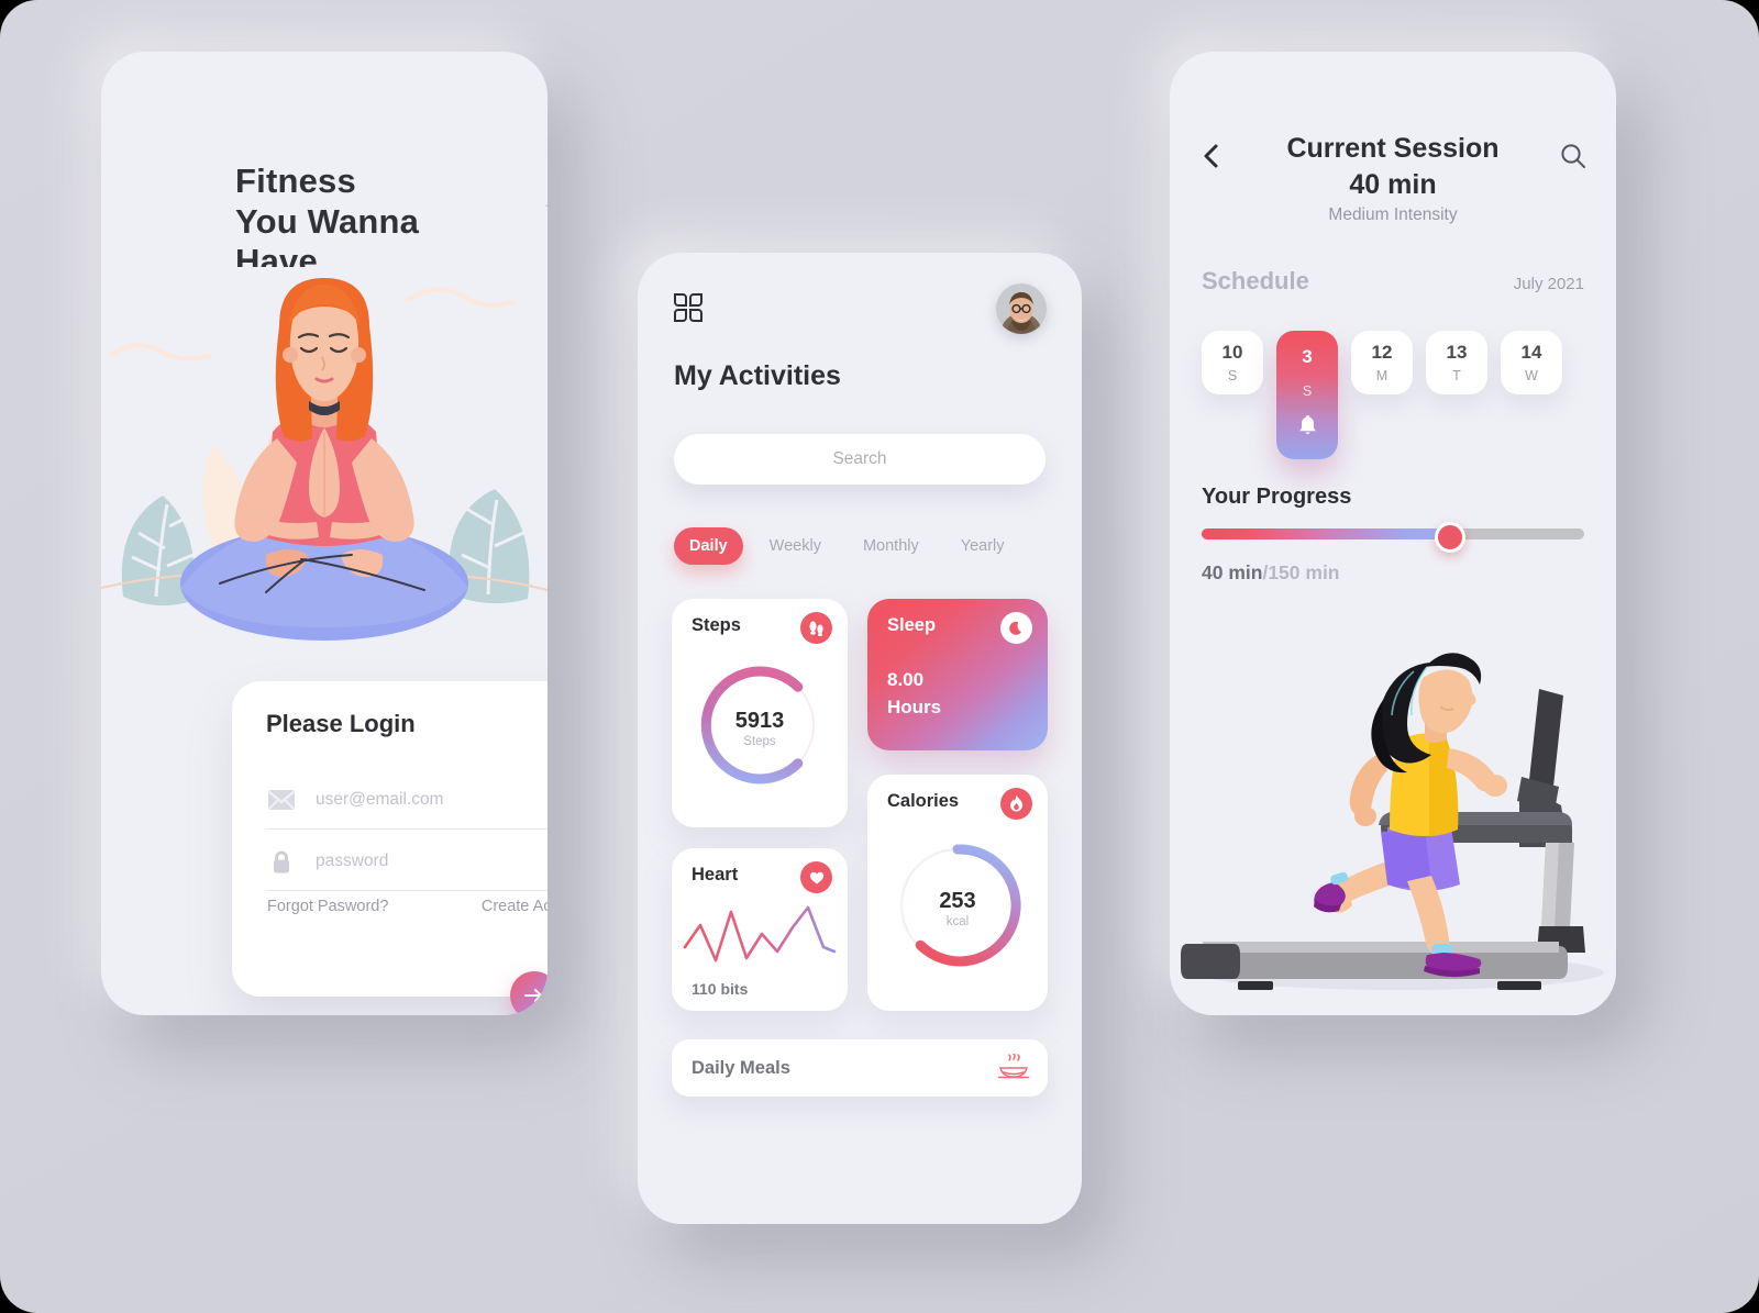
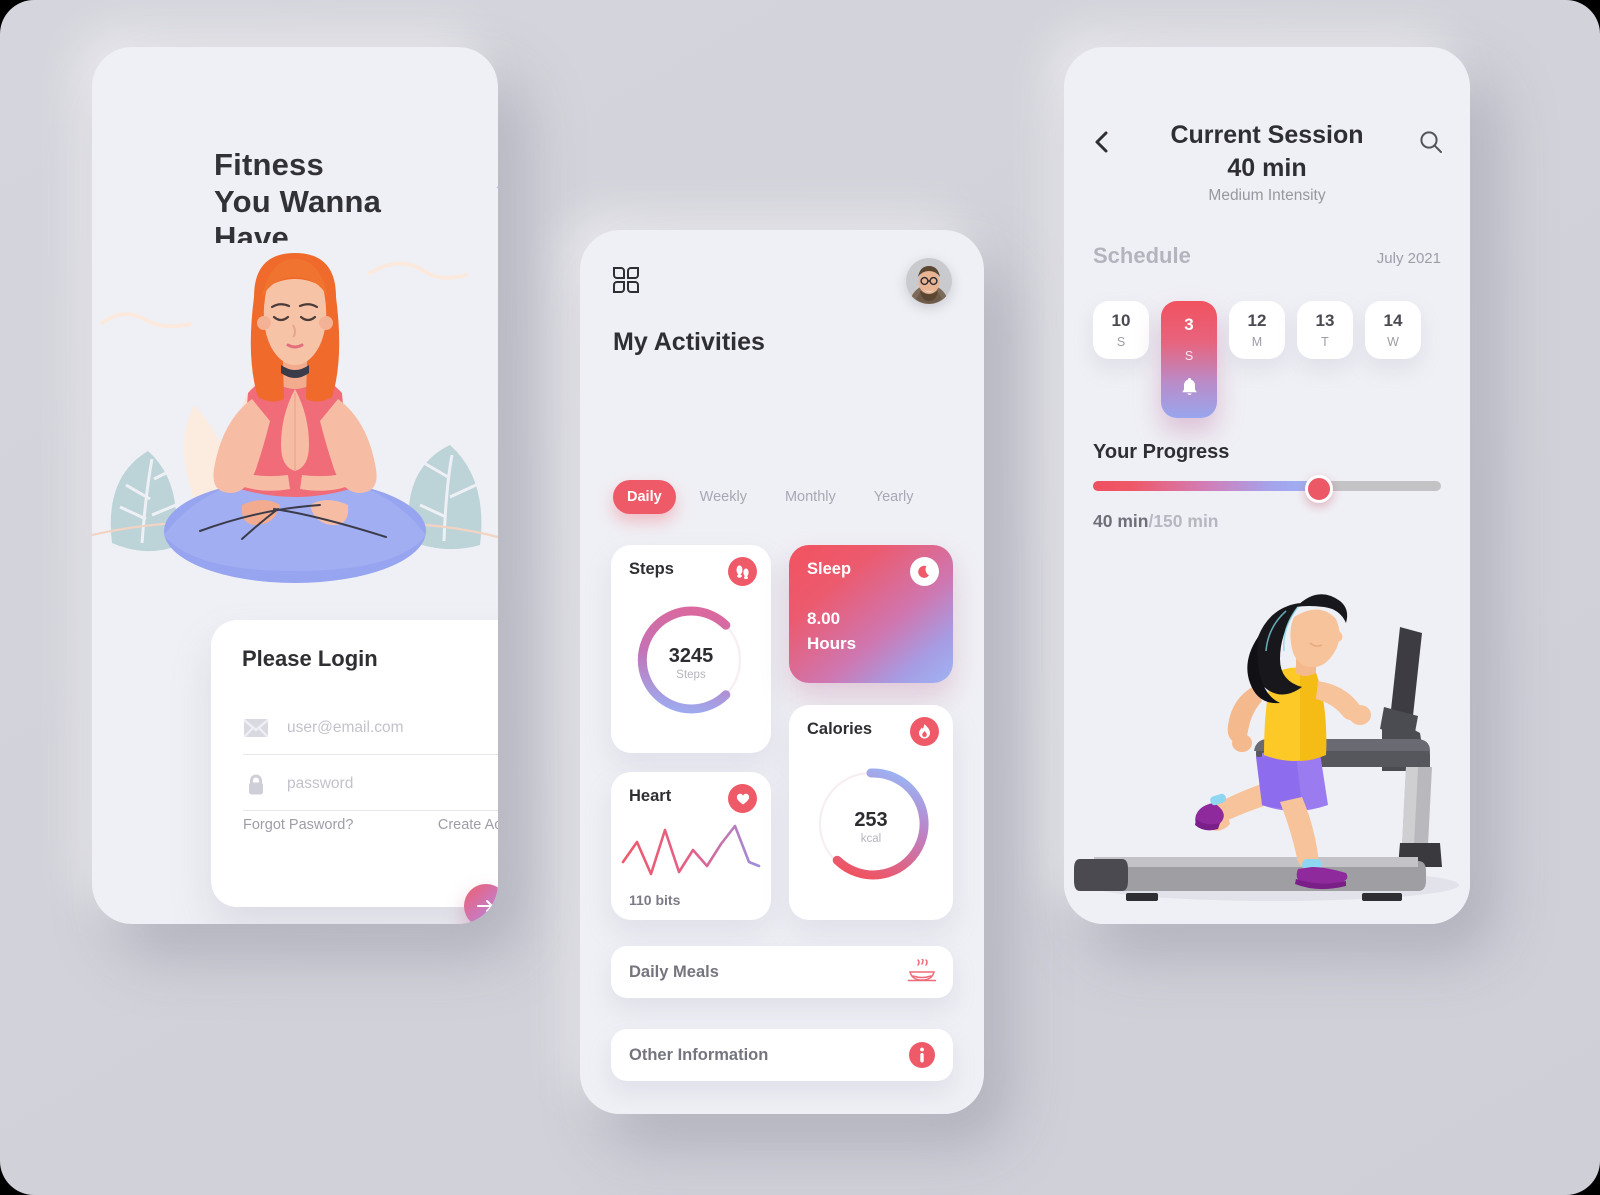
  Fitness
  You Wanna
  Have
  Please Login
  user@email.com
  password
  Forgot Pasword?
  My Activities
- Search
  Daily
  Weekly
  Monthly
  Yearly
  Steps
- 5913
+ 3245
  Steps
  Sleep
  8.00
  Hours
  Heart
  110 bits
  Calories
  253
  kcal
  Daily Meals
+ Other Information
  Current Session
  40 min
  Medium Intensity
  Schedule
  July 2021
  10
  S
  3
  S
  12
  M
  13
  T
  14
  W
  Your Progress
  40 min/150 min
